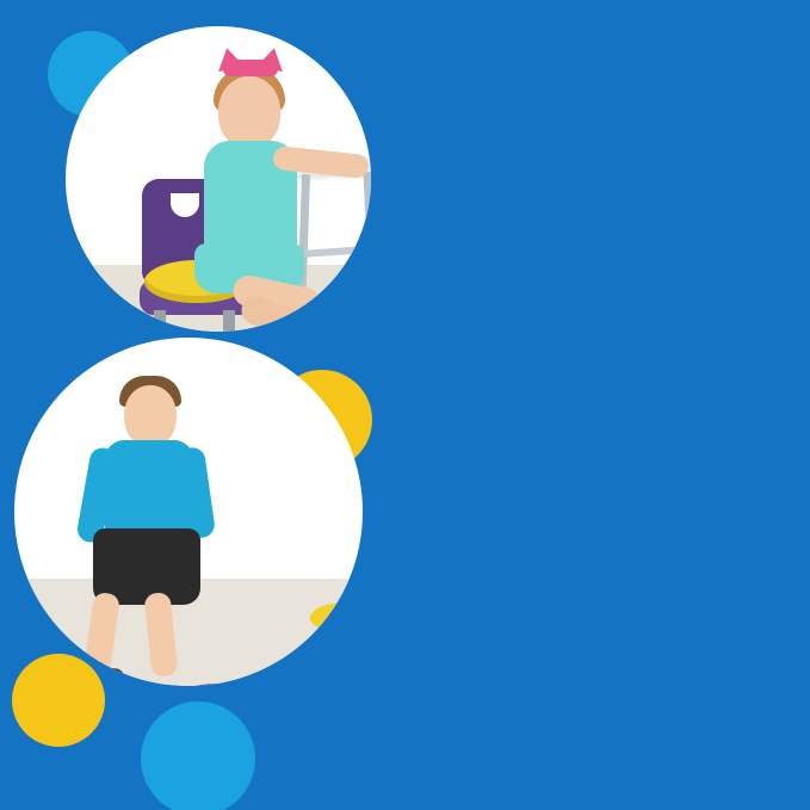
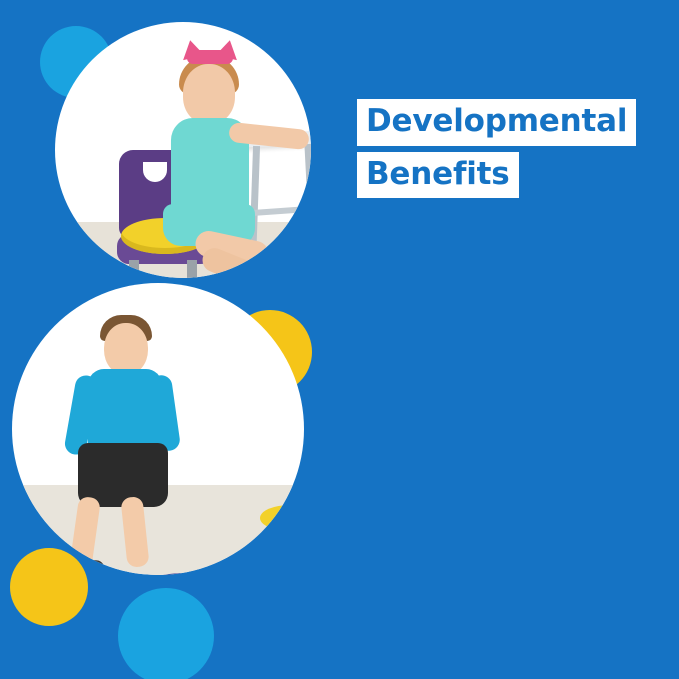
+ Developmental
+ Benefits
